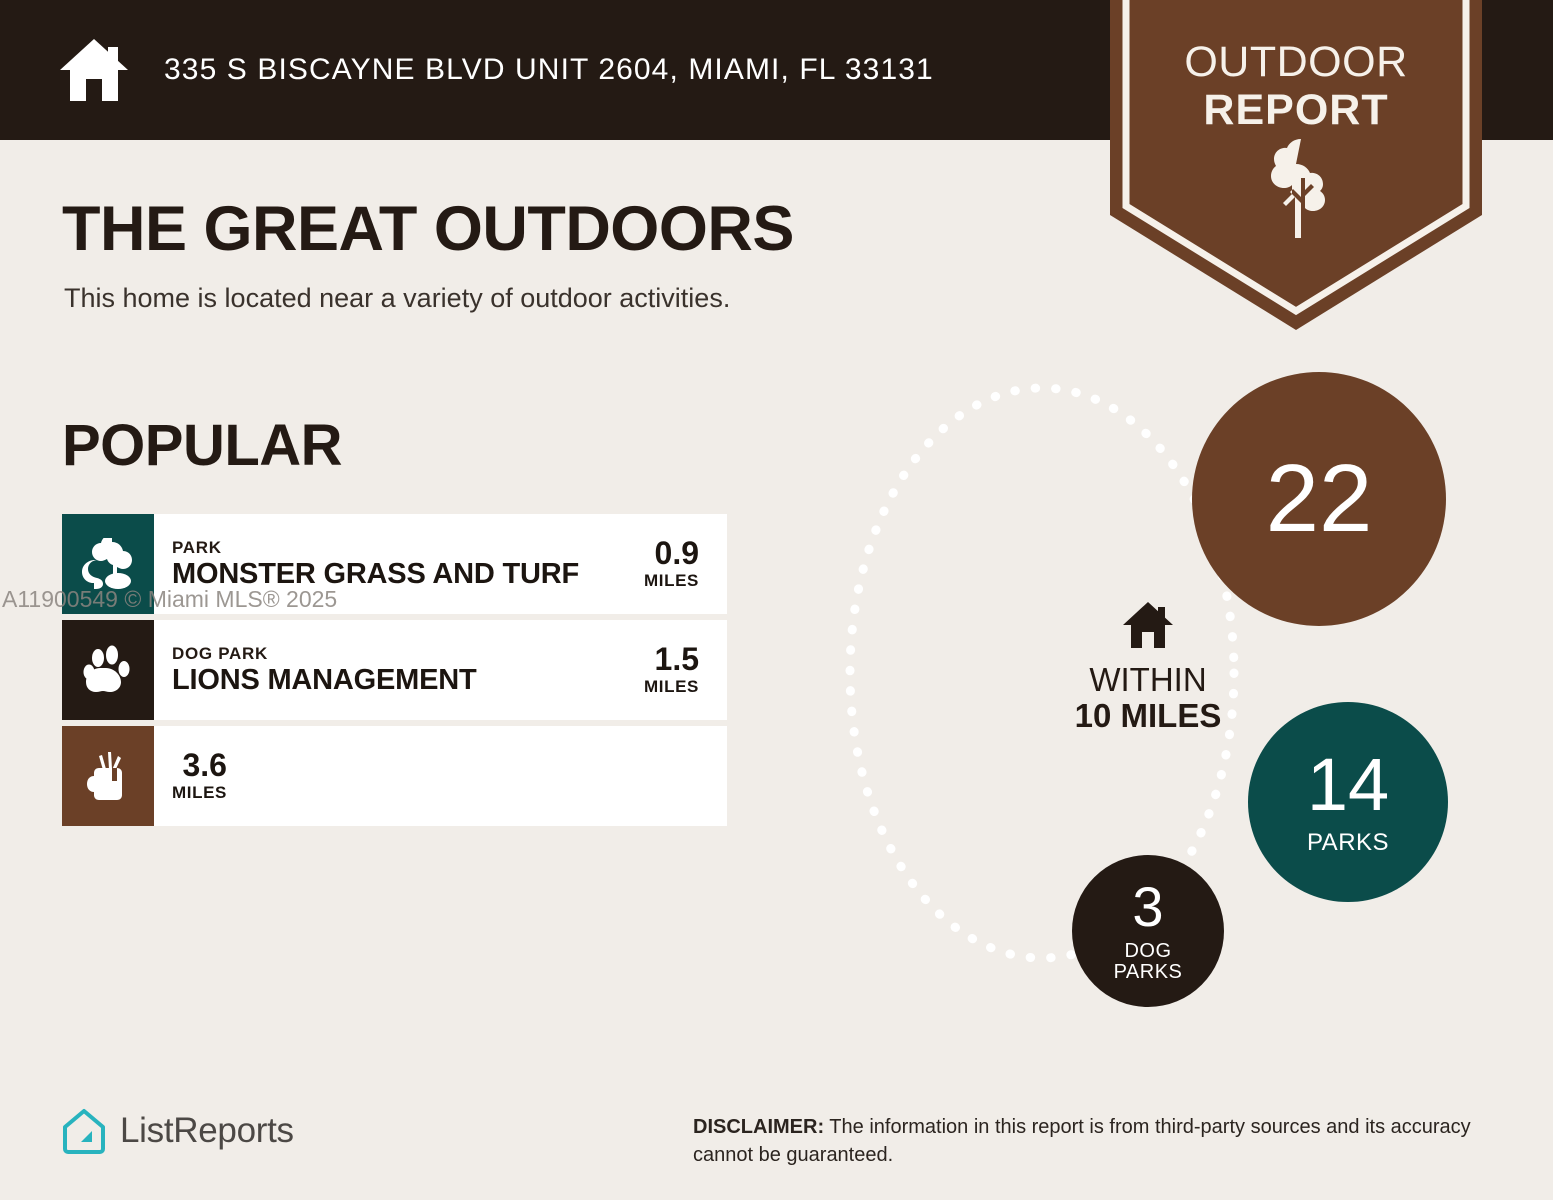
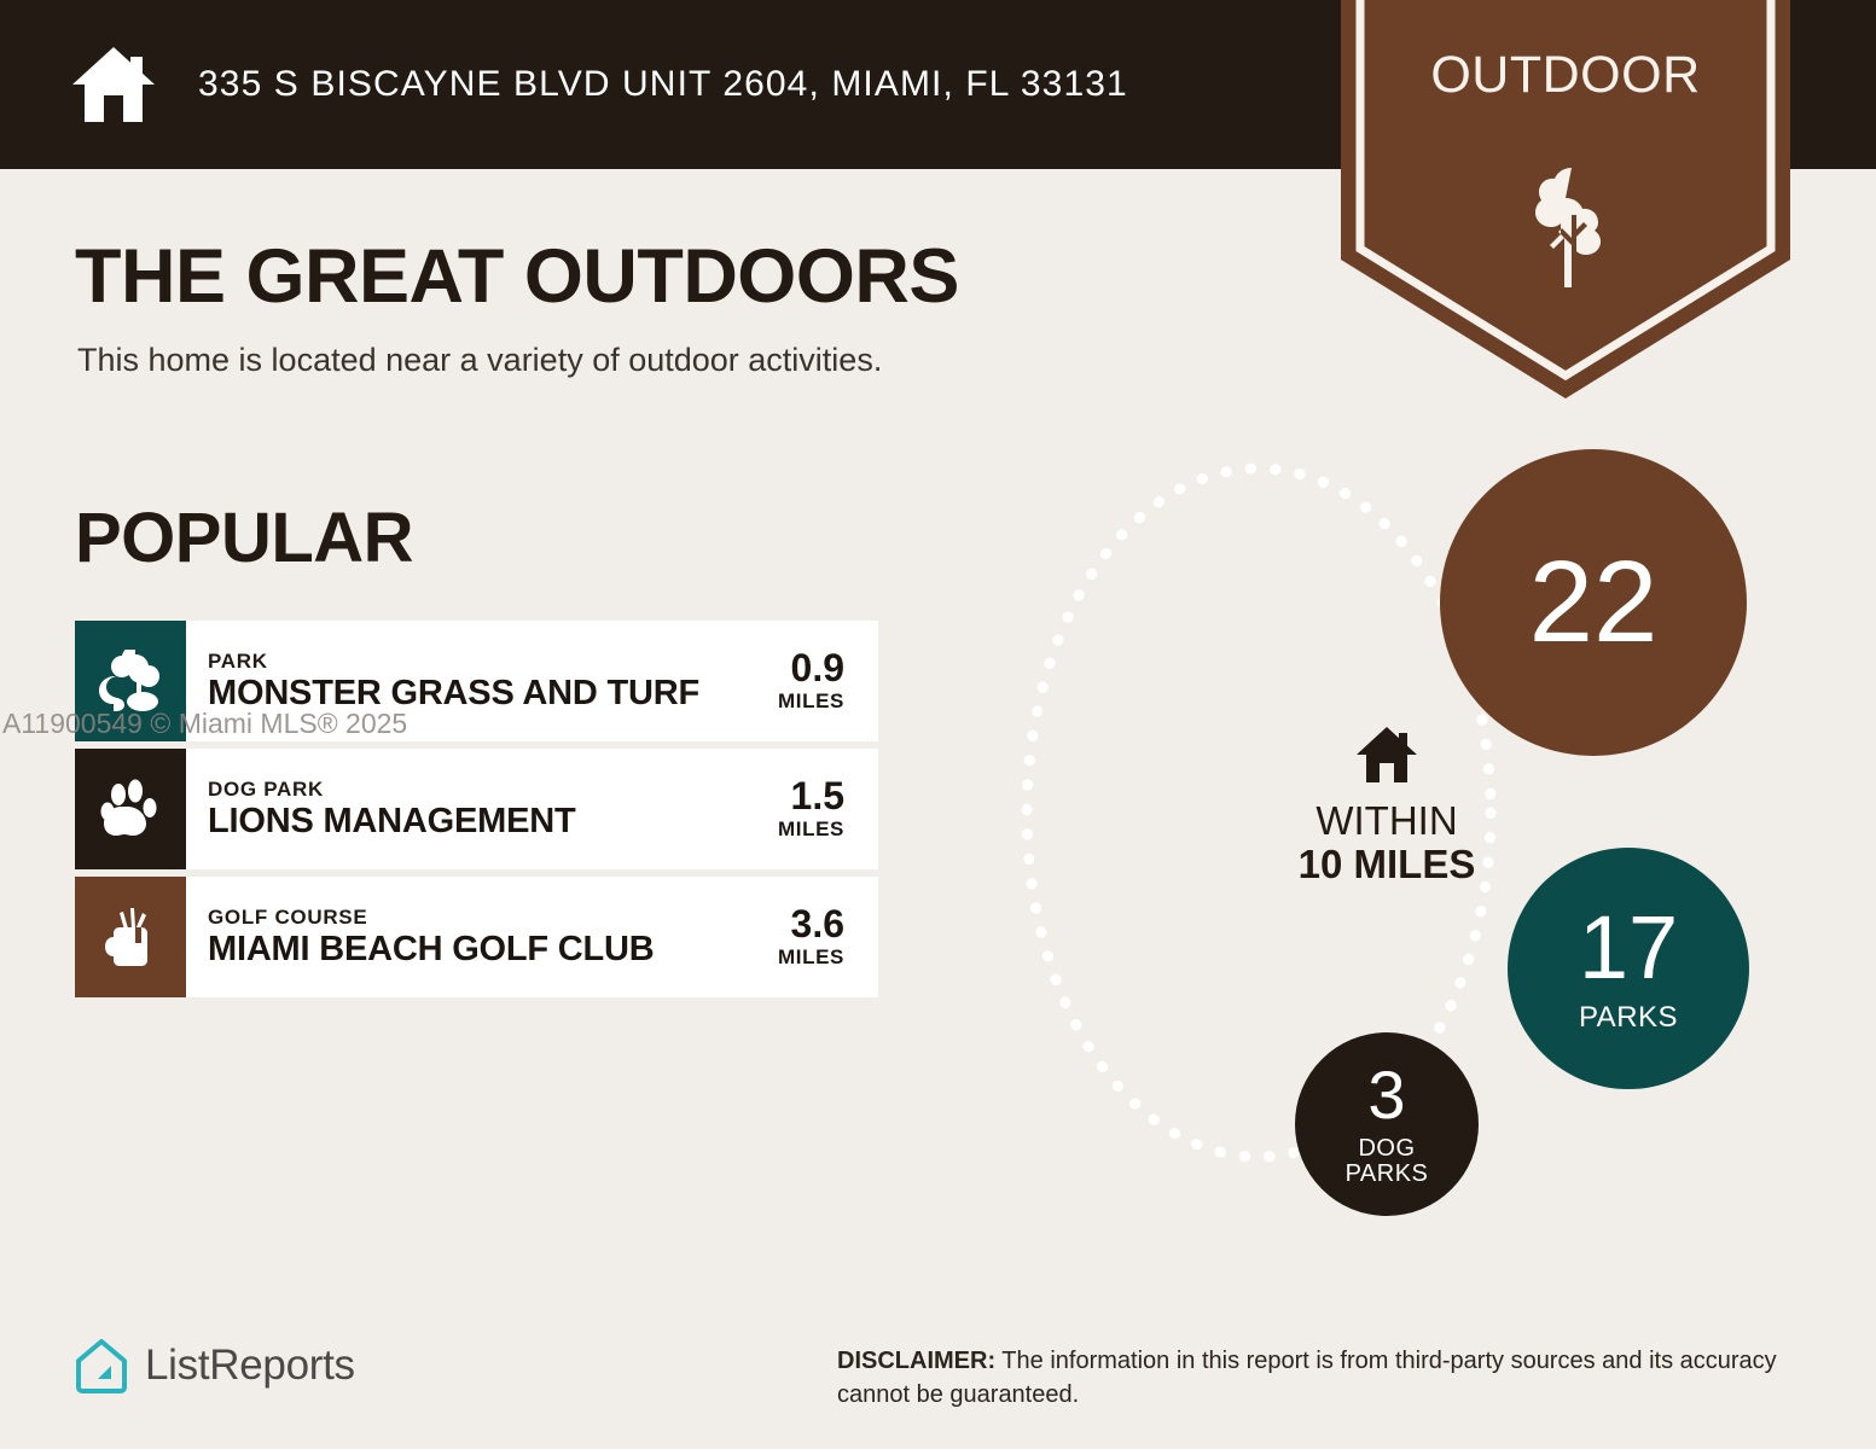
  335 S BISCAYNE BLVD UNIT 2604, MIAMI, FL 33131
  OUTDOOR
- REPORT
  THE GREAT OUTDOORS
  This home is located near a variety of outdoor activities.
  POPULAR
  PARK
  MONSTER GRASS AND TURF
  0.9
  MILES
  DOG PARK
  LIONS MANAGEMENT
  1.5
  MILES
+ GOLF COURSE
+ MIAMI BEACH GOLF CLUB
  3.6
  MILES
  A11900549 © Miami MLS® 2025
  WITHIN
  10 MILES
  22
- 14
+ 17
  PARKS
  3
  DOG
  PARKS
  ListReports
  DISCLAIMER: The information in this report is from third-party sources and its accuracy cannot be guaranteed.
